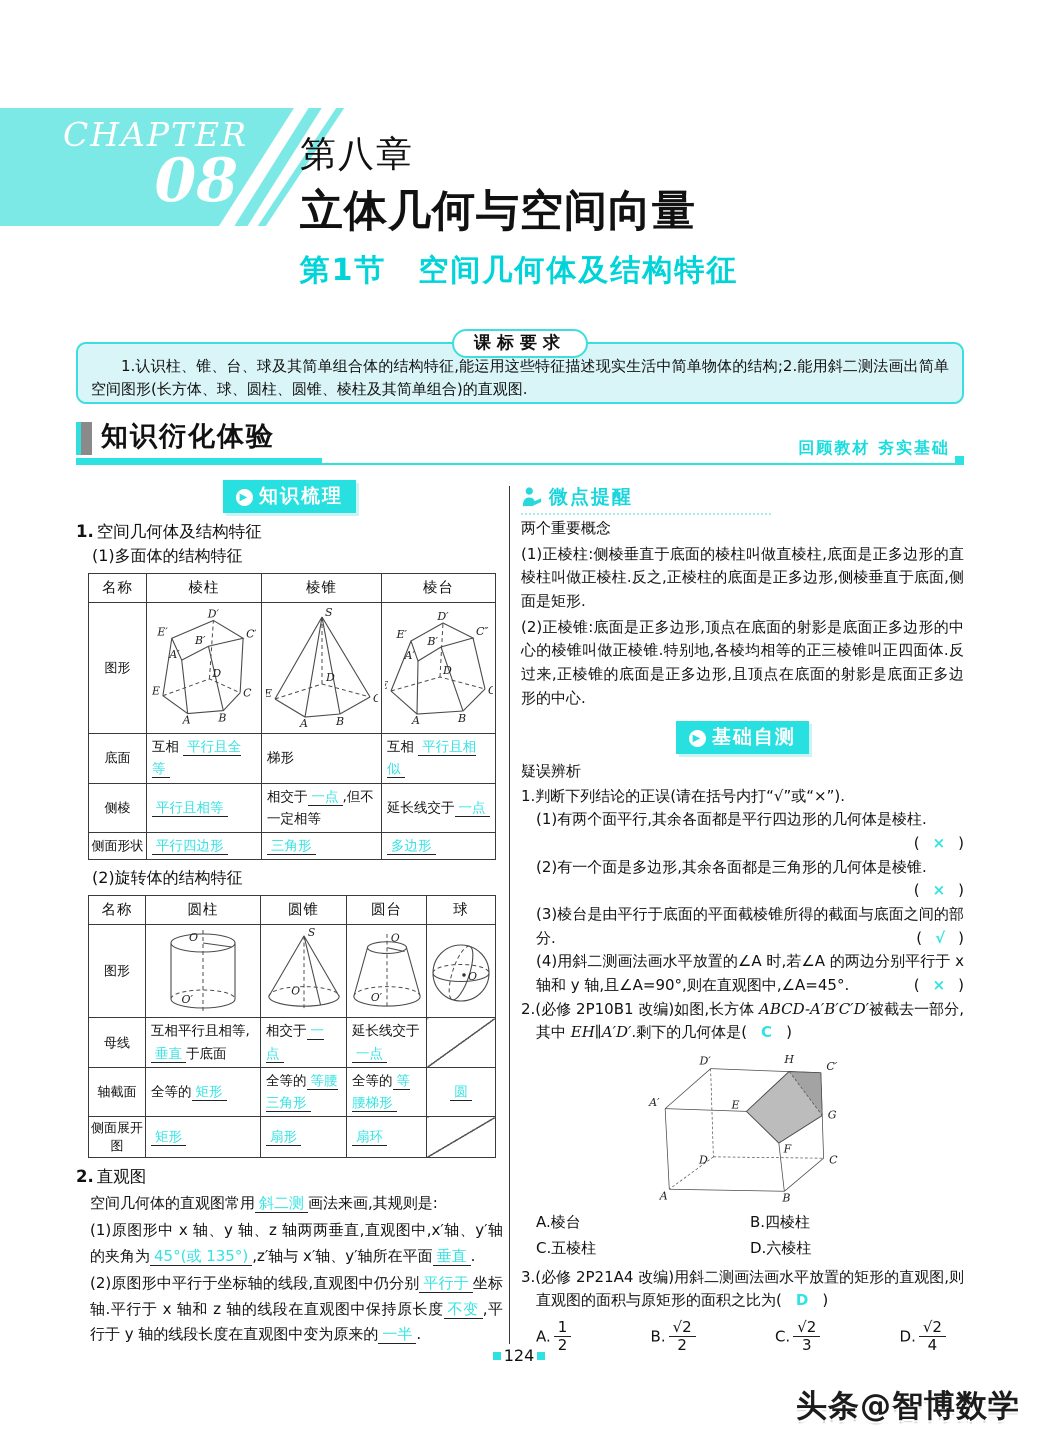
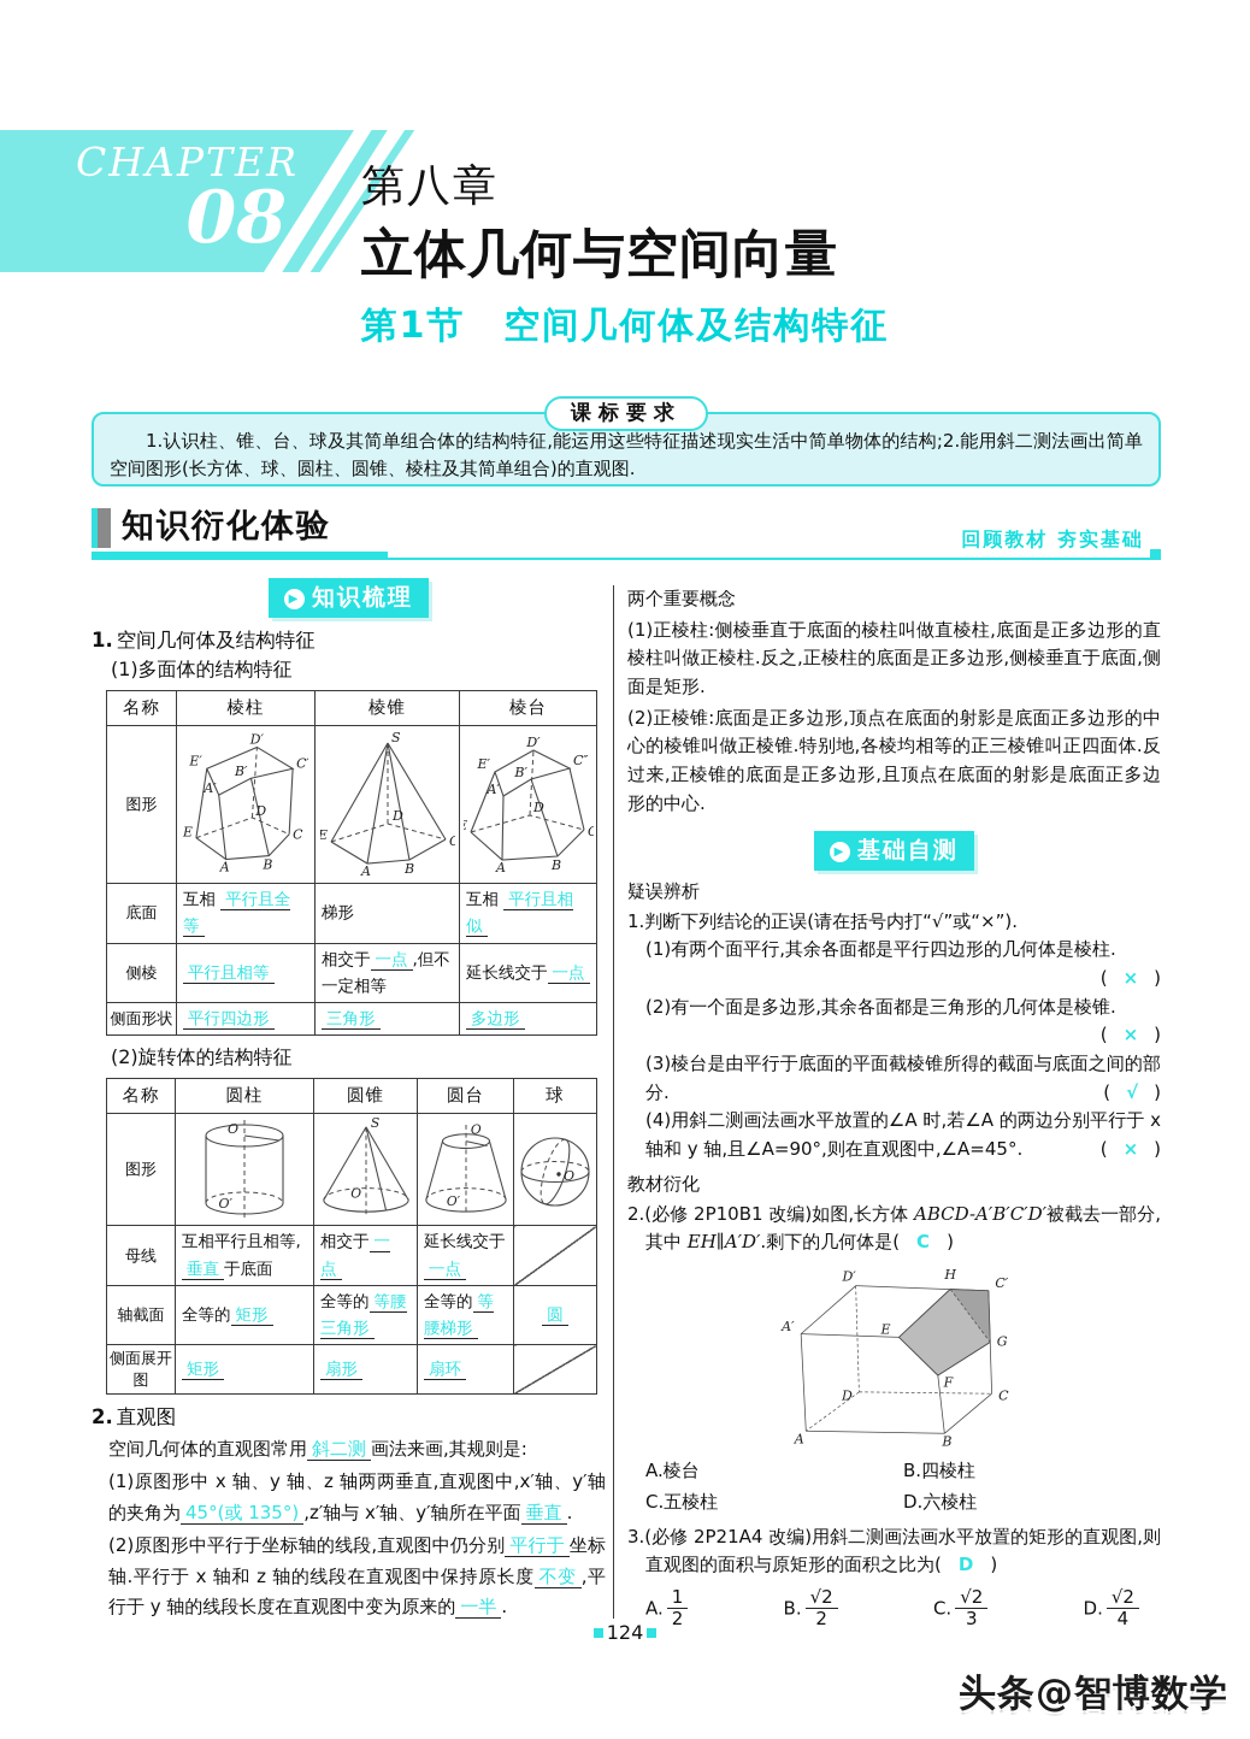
  CHAPTER
  08
  第八章
  立体几何与空间向量
  第1节 空间几何体及结构特征
  课标要求
  1.认识柱、锥、台、球及其简单组合体的结构特征,能运用这些特征描述现实生活中简单物体的结构;2.能用斜二测法画出简单空间图形(长方体、球、圆柱、圆锥、棱柱及其简单组合)的直观图.
  知识衍化体验
  回顾教材 夯实基础
  ▶ 知识梳理
  1. 空间几何体及结构特征
  (1)多面体的结构特征
  名称	棱柱	棱锥	棱台
  图形	D′ E′ C′ B′ A′ D E C A B	S E A B C D	D′ E′ C″ B′ A′ D C A B
  底面	互相 平行且全等	梯形	互相 平行且相似
  侧棱	平行且相等	相交于 一点 ,但不一定相等	延长线交于 一点
  侧面形状	平行四边形	三角形	多边形
  (2)旋转体的结构特征
  名称	圆柱	圆锥	圆台	球
  图形	O O′	S O	O O′	O
  母线	互相平行且相等,垂直 于底面	相交于 一点	延长线交于一点
  轴截面	全等的 矩形	全等的 等腰三角形	全等的 等腰梯形	圆
  侧面展开图	矩形	扇形	扇环
  2. 直观图
  空间几何体的直观图常用 斜二测 画法来画,其规则是:
  (1)原图形中 x 轴、y 轴、z 轴两两垂直,直观图中,x′轴、y′轴的夹角为 45°(或 135°) ,z′轴与 x′轴、y′轴所在平面 垂直 .
  (2)原图形中平行于坐标轴的线段,直观图中仍分别 平行于 坐标轴.平行于 x 轴和 z 轴的线段在直观图中保持原长度 不变 ,平行于 y 轴的线段长度在直观图中变为原来的 一半 .
- 微点提醒
  两个重要概念
  (1)正棱柱:侧棱垂直于底面的棱柱叫做直棱柱,底面是正多边形的直棱柱叫做正棱柱.反之,正棱柱的底面是正多边形,侧棱垂直于底面,侧面是矩形.
  (2)正棱锥:底面是正多边形,顶点在底面的射影是底面正多边形的中心的棱锥叫做正棱锥.特别地,各棱均相等的正三棱锥叫正四面体.反过来,正棱锥的底面是正多边形,且顶点在底面的射影是底面正多边形的中心.
  ▶ 基础自测
  疑误辨析
  1.判断下列结论的正误(请在括号内打“√”或“×”).
  (1)有两个面平行,其余各面都是平行四边形的几何体是棱柱.
  ( × )
  (2)有一个面是多边形,其余各面都是三角形的几何体是棱锥.
  ( × )
  (3)棱台是由平行于底面的平面截棱锥所得的截面与底面之间的部分.
  ( √ )
  (4)用斜二测画法画水平放置的∠A 时,若∠A 的两边分别平行于 x 轴和 y 轴,且∠A=90°,则在直观图中,∠A=45°.
  ( × )
+ 教材衍化
  2.(必修 2P10B1 改编)如图,长方体 ABCD-A′B′C′D′被截去一部分,其中 EH∥A′D′.剩下的几何体是( C )
  D′
  H
  C′
  A′
  E
  G
  F
  D
  C
  A
  B
  A.棱台
  B.四棱柱
  C.五棱柱
  D.六棱柱
  3.(必修 2P21A4 改编)用斜二测画法画水平放置的矩形的直观图,则直观图的面积与原矩形的面积之比为( D )
  A.
  1
  2
  B.
  √2
  2
  C.
  √2
  3
  D.
  √2
  4
  124
  头条@智博数学
